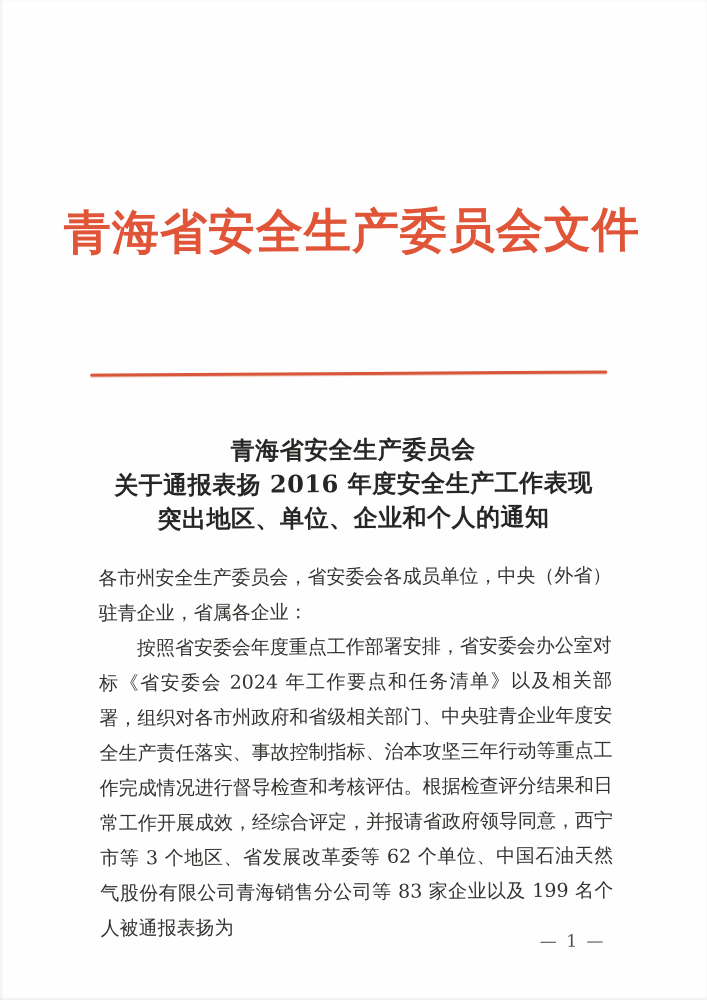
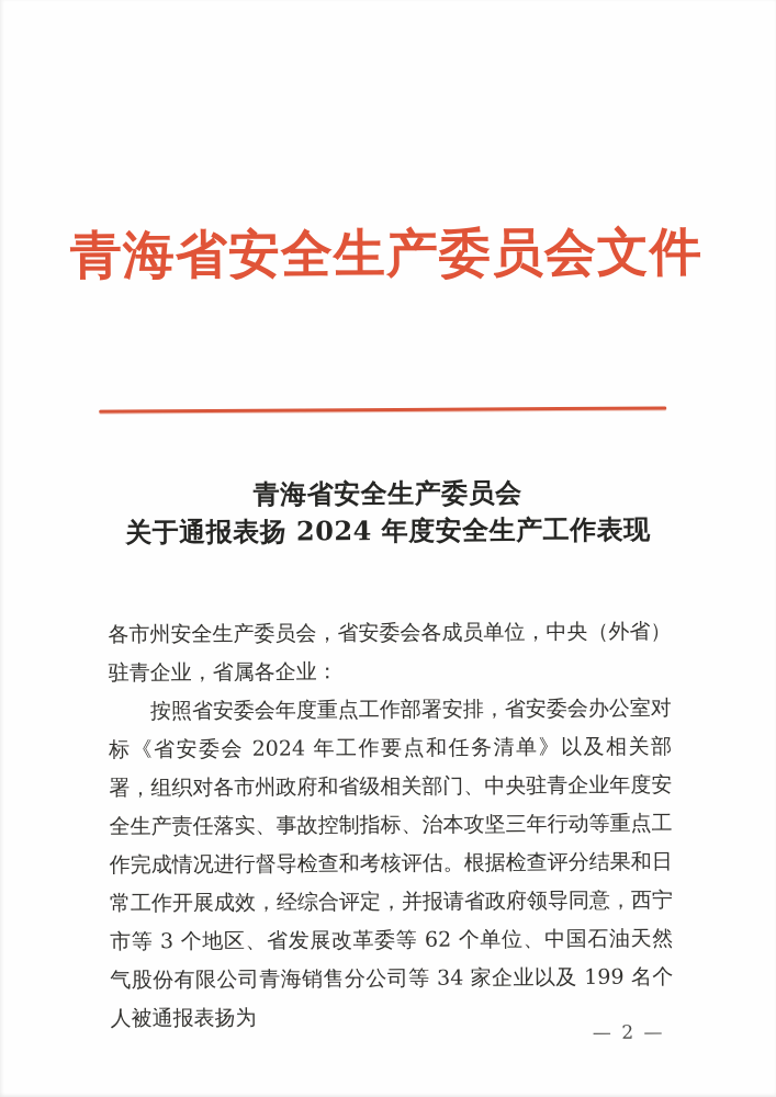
  青海省安全生产委员会文件
  青海省安全生产委员会
- 关于通报表扬 2016 年度安全生产工作表现
+ 关于通报表扬 2024 年度安全生产工作表现
- 突出地区、单位、企业和个人的通知
  各市州安全生产委员会，省安委会各成员单位，中央（外省）驻青企业，省属各企业：
- 按照省安委会年度重点工作部署安排，省安委会办公室对标《省安委会 2024 年工作要点和任务清单》以及相关部署，组织对各市州政府和省级相关部门、中央驻青企业年度安全生产责任落实、事故控制指标、治本攻坚三年行动等重点工作完成情况进行督导检查和考核评估。根据检查评分结果和日常工作开展成效，经综合评定，并报请省政府领导同意，西宁市等 3 个地区、省发展改革委等 62 个单位、中国石油天然气股份有限公司青海销售分公司等 83 家企业以及 199 名个人被通报表扬为
+ 按照省安委会年度重点工作部署安排，省安委会办公室对标《省安委会 2024 年工作要点和任务清单》以及相关部署，组织对各市州政府和省级相关部门、中央驻青企业年度安全生产责任落实、事故控制指标、治本攻坚三年行动等重点工作完成情况进行督导检查和考核评估。根据检查评分结果和日常工作开展成效，经综合评定，并报请省政府领导同意，西宁市等 3 个地区、省发展改革委等 62 个单位、中国石油天然气股份有限公司青海销售分公司等 34 家企业以及 199 名个人被通报表扬为
- — 1 —
+ — 2 —
